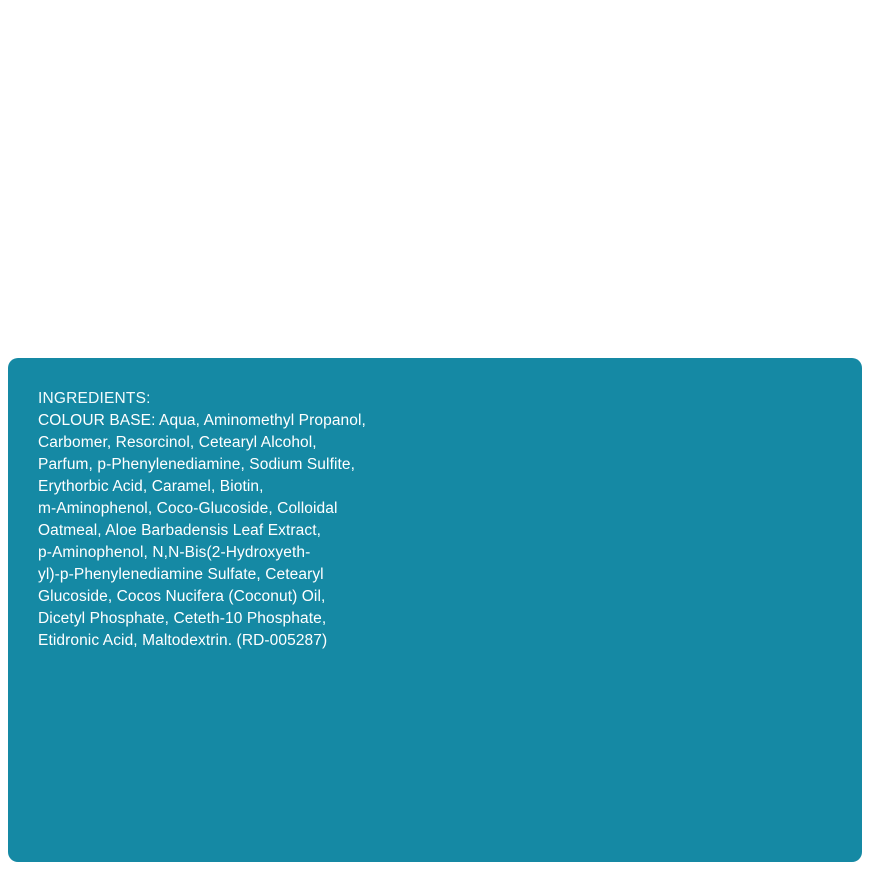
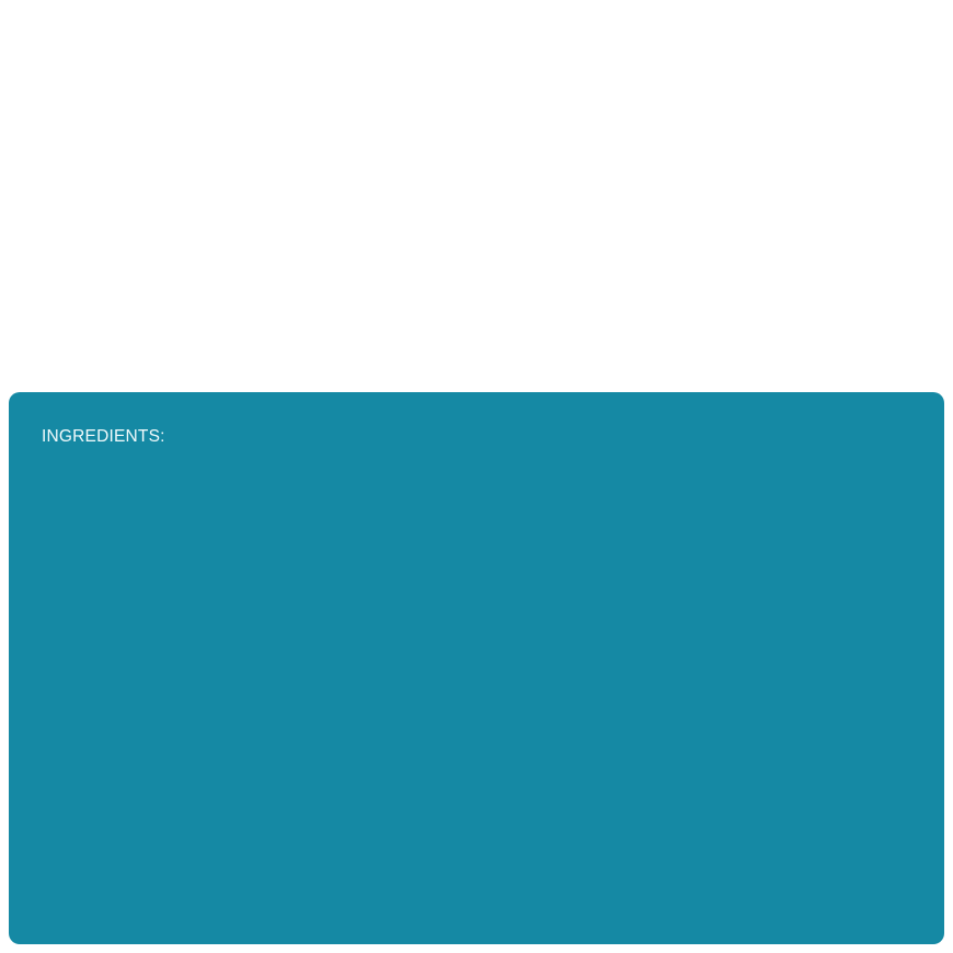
  INGREDIENTS:
- COLOUR BASE: Aqua, Aminomethyl Propanol,
- Carbomer, Resorcinol, Cetearyl Alcohol,
- Parfum, p-Phenylenediamine, Sodium Sulfite,
- Erythorbic Acid, Caramel, Biotin,
- m-Aminophenol, Coco-Glucoside, Colloidal
- Oatmeal, Aloe Barbadensis Leaf Extract,
- p-Aminophenol, N,N-Bis(2-Hydroxyeth-
- yl)-p-Phenylenediamine Sulfate, Cetearyl
- Glucoside, Cocos Nucifera (Coconut) Oil,
- Dicetyl Phosphate, Ceteth-10 Phosphate,
- Etidronic Acid, Maltodextrin. (RD-005287)
